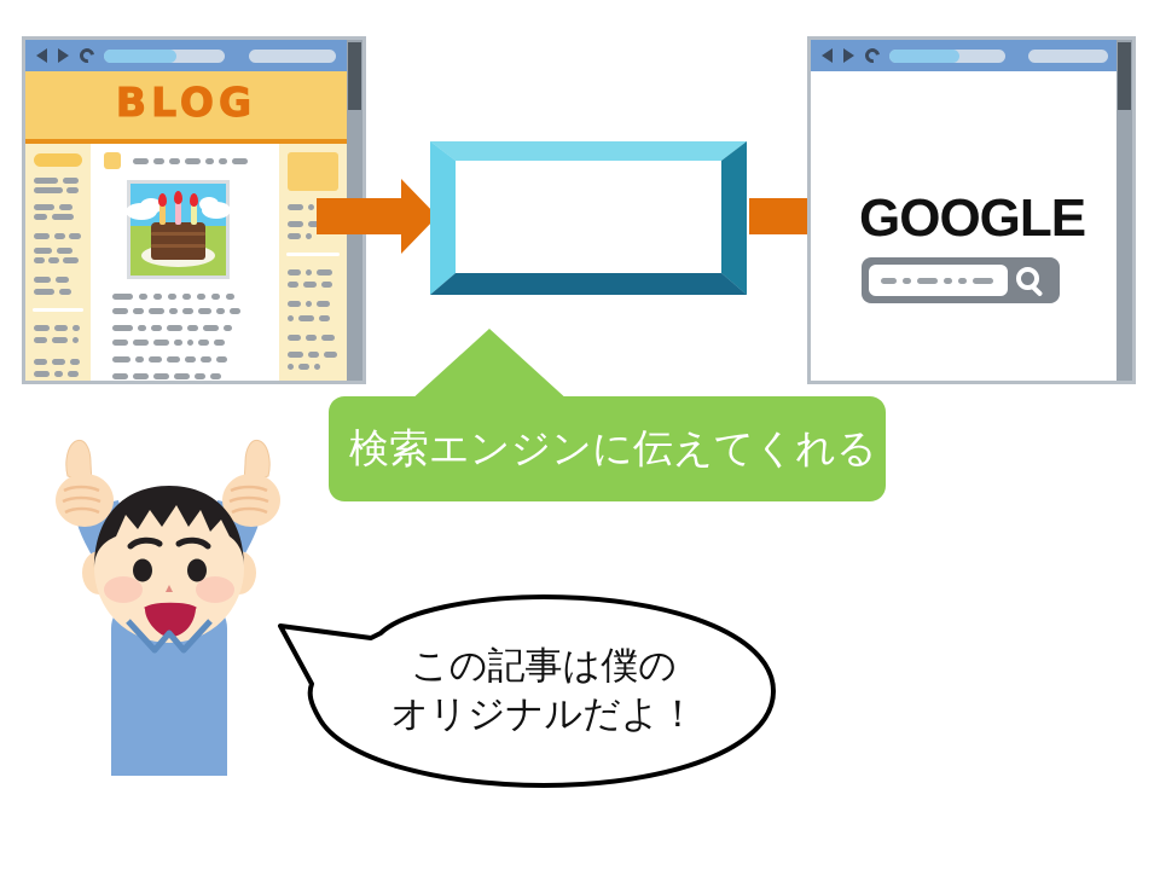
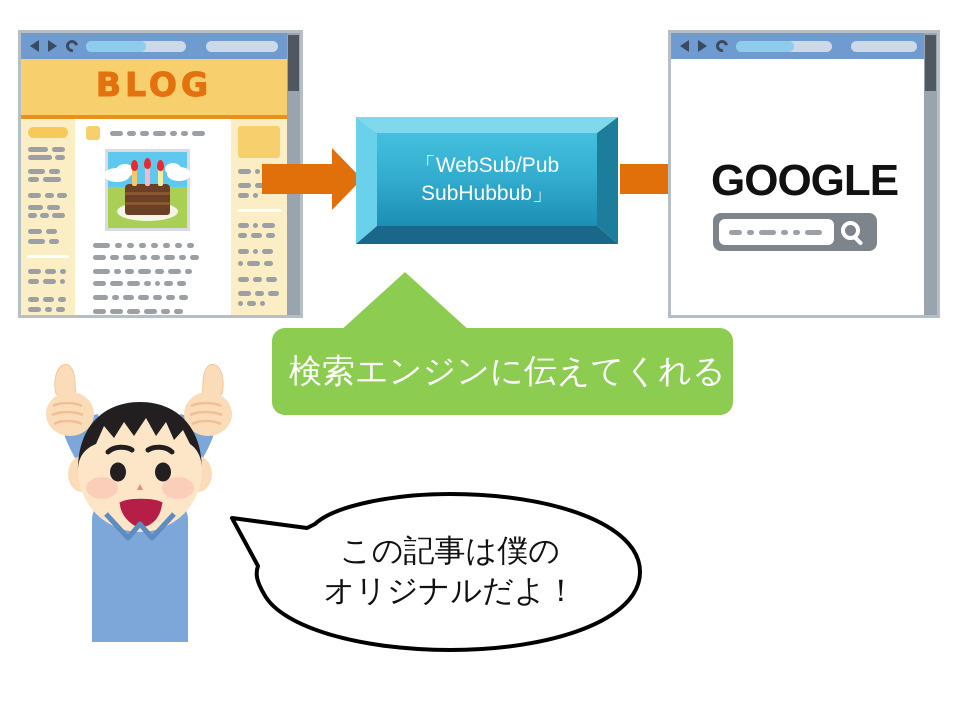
  BLOG
+ 「WebSub/Pub
+ SubHubbub」
  GOOGLE
  検索エンジンに伝えてくれる
  この記事は僕の
  オリジナルだよ！
